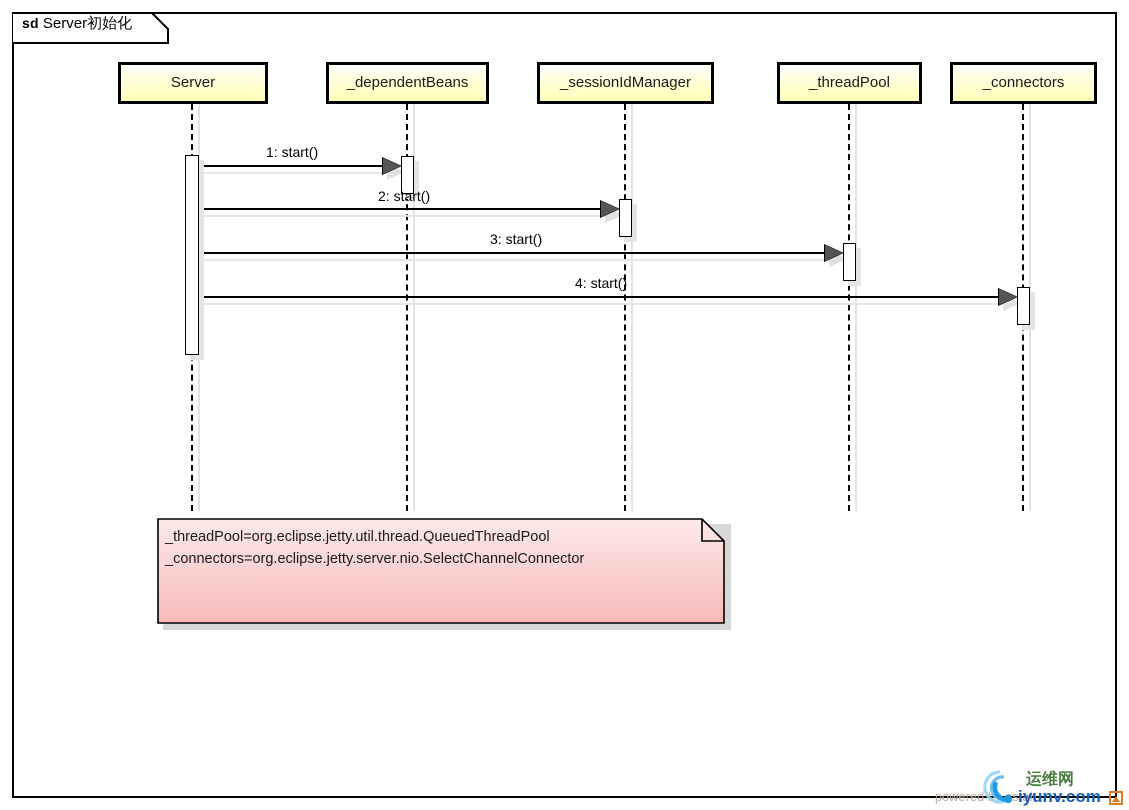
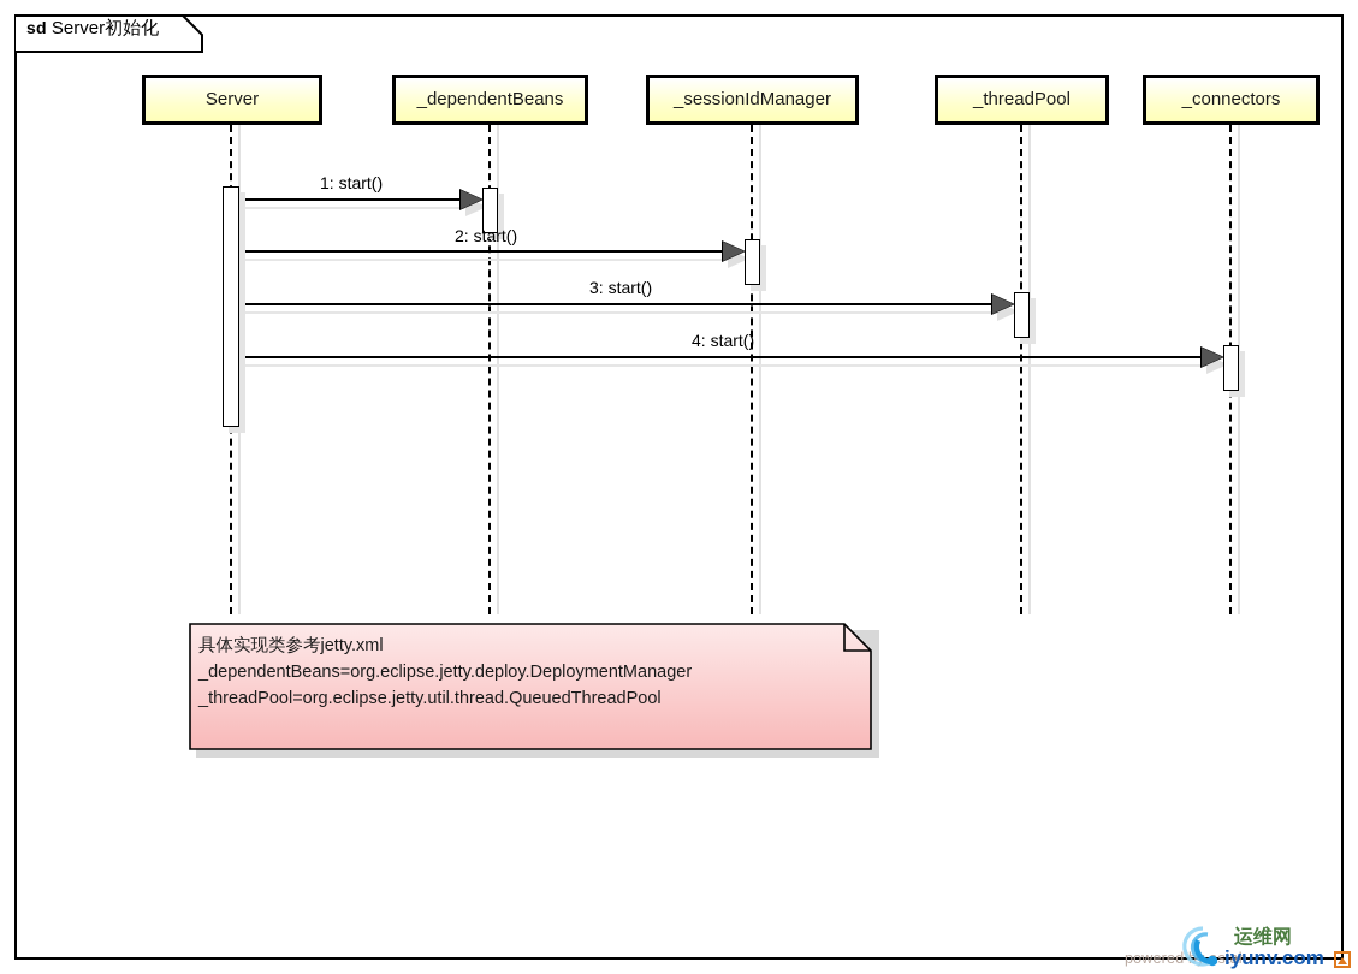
  sd Server初始化
  Server
  _dependentBeans
  _sessionIdManager
  _threadPool
  _connectors
  1: start()
  2: start()
  3: start()
  4: start()
+ 具体实现类参考jetty.xml
+ _dependentBeans=org.eclipse.jetty.deploy.DeploymentManager
  _threadPool=org.eclipse.jetty.util.thread.QueuedThreadPool
- _connectors=org.eclipse.jetty.server.nio.SelectChannelConnector
  powered bstah
  运维网
  iyunv.com
